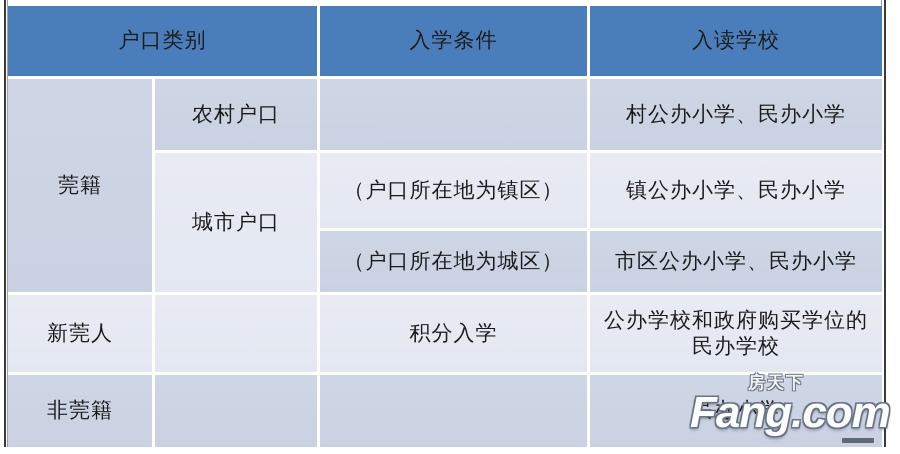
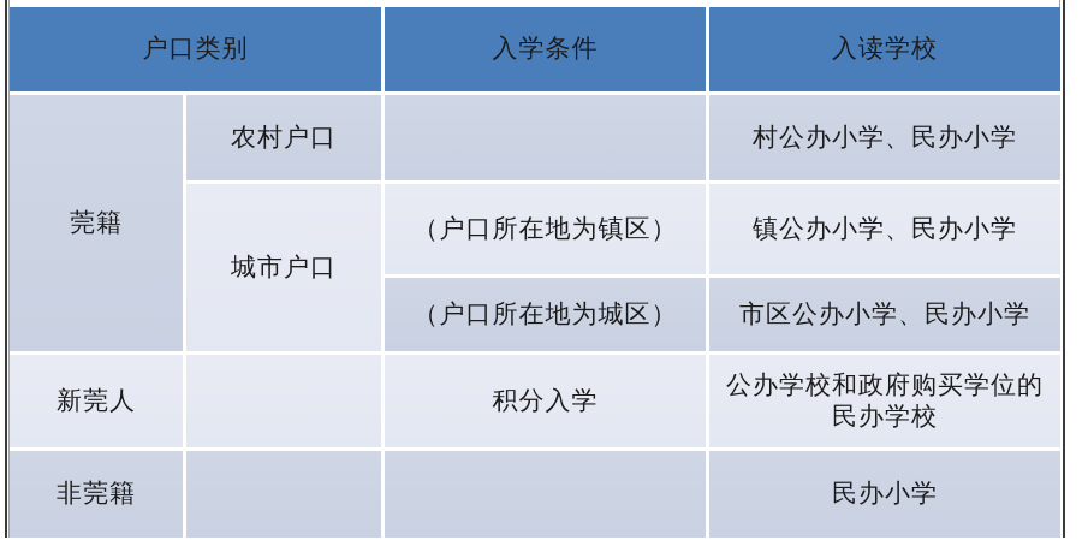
  户口类别	入学条件	入读学校
  莞籍	农村户口		村公办小学、民办小学
  城市户口	（户口所在地为镇区）	镇公办小学、民办小学
  （户口所在地为城区）	市区公办小学、民办小学
  新莞人		积分入学	公办学校和政府购买学位的民办学校
  非莞籍			民办小学
- 房天下
- Fang.com
